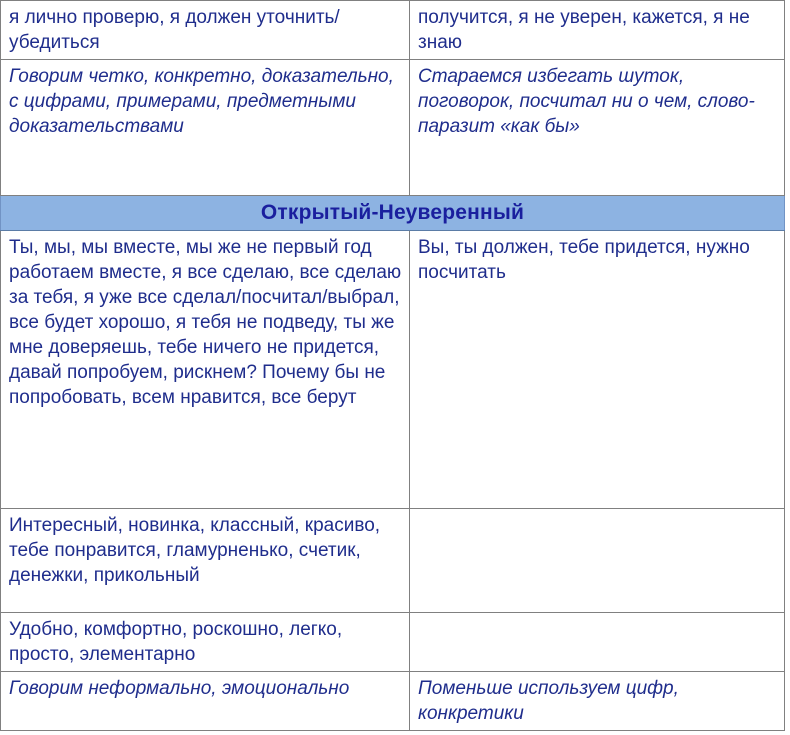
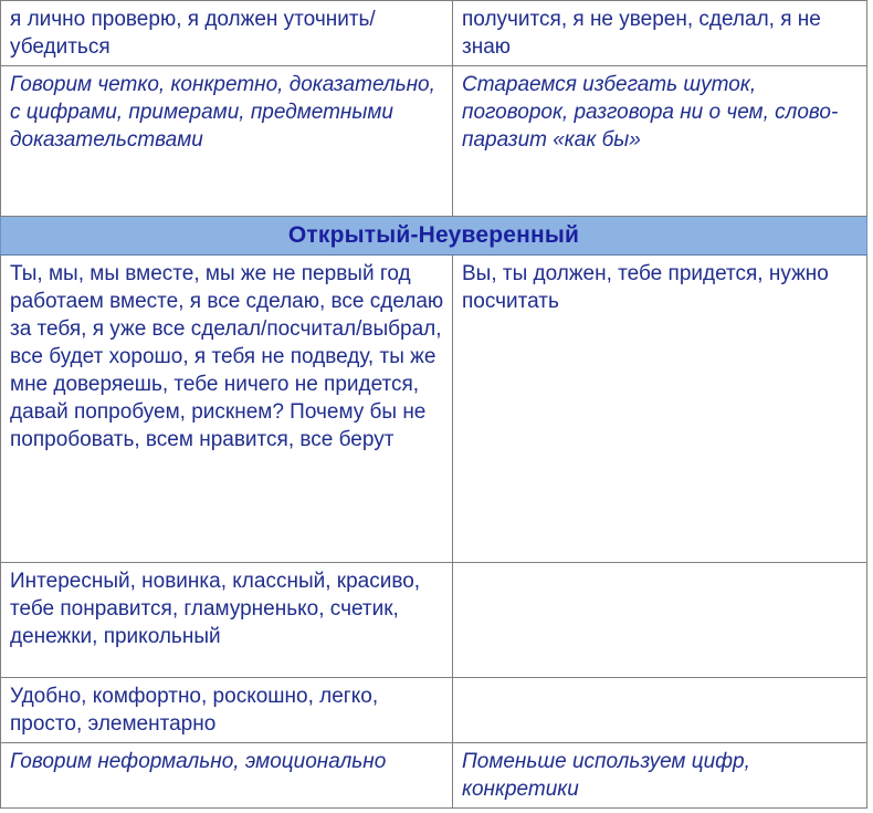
- я лично проверю, я должен уточнить/убедиться	получится, я не уверен, кажется, я не знаю
+ я лично проверю, я должен уточнить/убедиться	получится, я не уверен, сделал, я не знаю
- Говорим четко, конкретно, доказательно, с цифрами, примерами, предметными доказательствами	Стараемся избегать шуток, поговорок, посчитал ни о чем, слово-паразит «как бы»
+ Говорим четко, конкретно, доказательно, с цифрами, примерами, предметными доказательствами	Стараемся избегать шуток, поговорок, разговора ни о чем, слово-паразит «как бы»
  Открытый-Неуверенный
  Ты, мы, мы вместе, мы же не первый год работаем вместе, я все сделаю, все сделаю за тебя, я уже все сделал/посчитал/выбрал, все будет хорошо, я тебя не подведу, ты же мне доверяешь, тебе ничего не придется, давай попробуем, рискнем? Почему бы не попробовать, всем нравится, все берут	Вы, ты должен, тебе придется, нужно посчитать
  Интересный, новинка, классный, красиво, тебе понравится, гламурненько, счетик, денежки, прикольный
  Удобно, комфортно, роскошно, легко, просто, элементарно
  Говорим неформально, эмоционально	Поменьше используем цифр, конкретики
